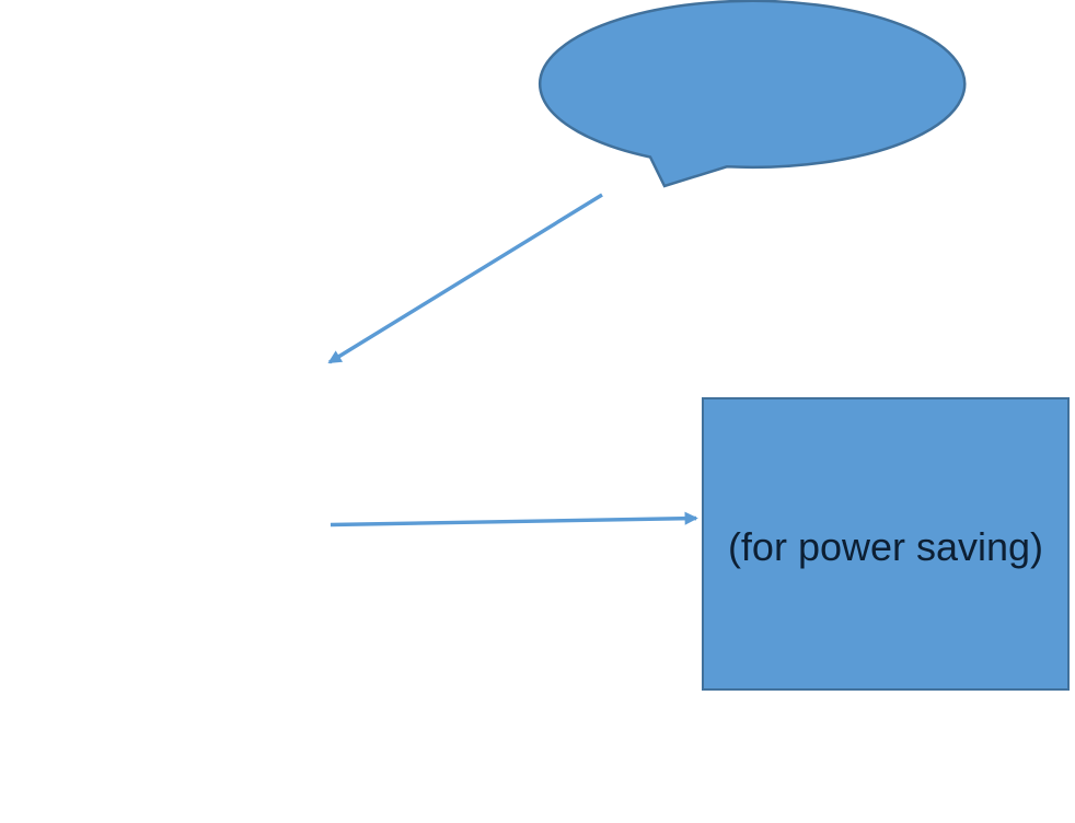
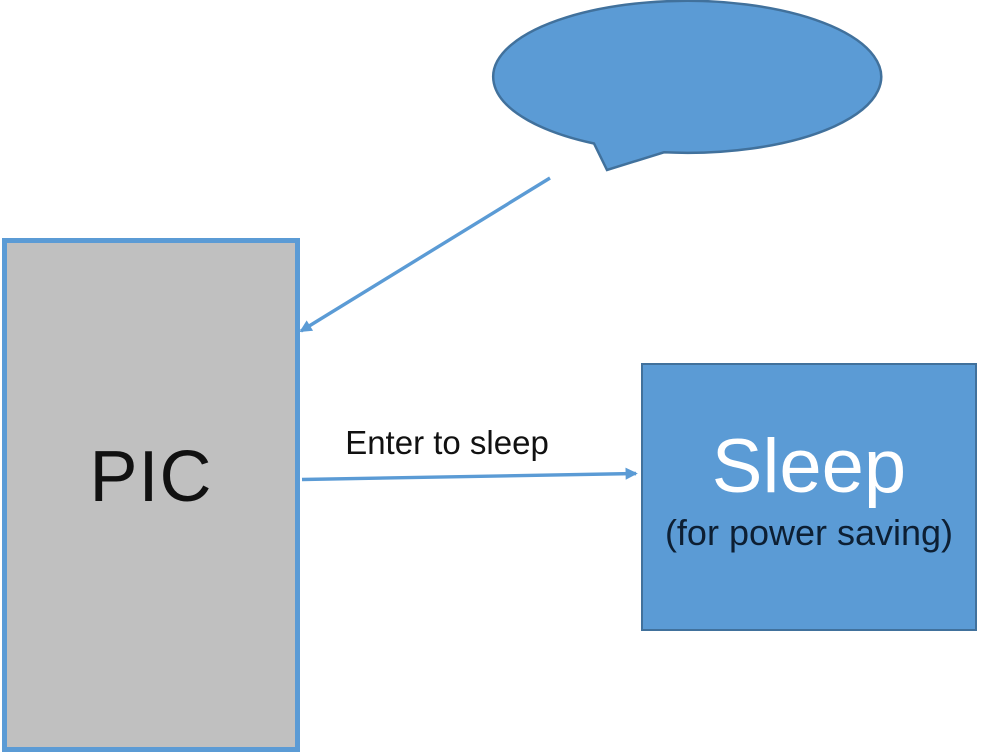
+ PIC
+ Enter to sleep
+ Sleep
  (for power saving)
